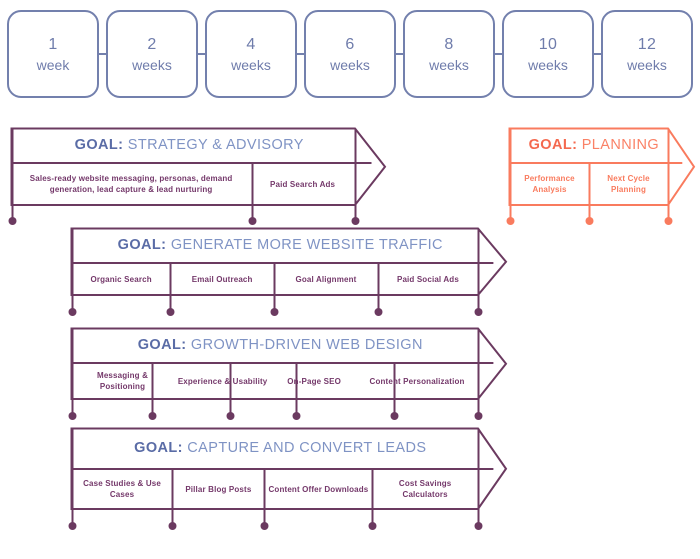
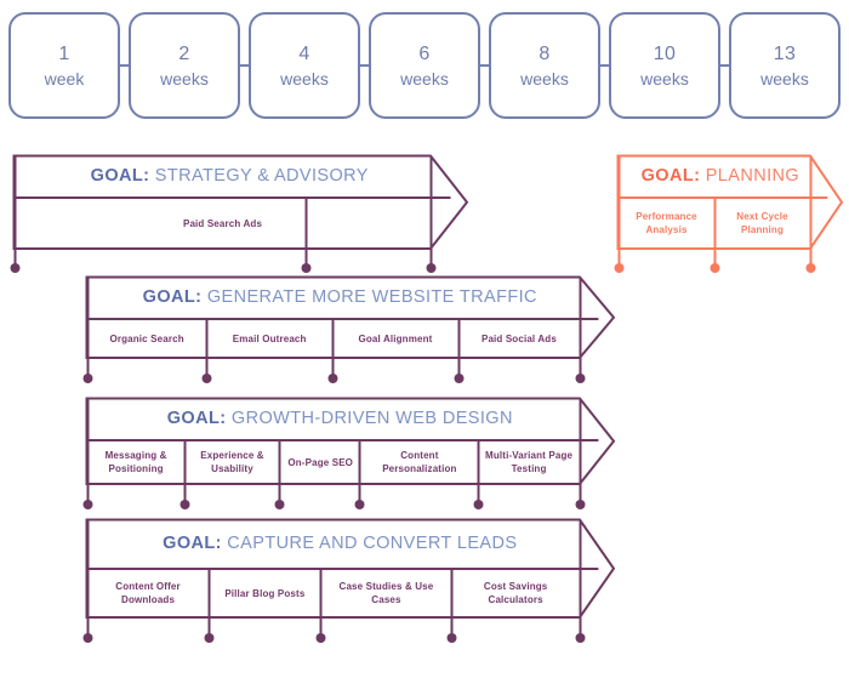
  1
  week
  2
  weeks
  4
  weeks
  6
  weeks
  8
  weeks
  10
  weeks
- 12
+ 13
  weeks
  GOAL: STRATEGY & ADVISORY
- Sales-ready website messaging, personas, demand generation, lead capture & lead nurturing
  Paid Search Ads
  GOAL: PLANNING
  Performance Analysis
  Next Cycle Planning
  GOAL: GENERATE MORE WEBSITE TRAFFIC
  Organic Search
  Email Outreach
  Goal Alignment
  Paid Social Ads
  GOAL: GROWTH-DRIVEN WEB DESIGN
  Messaging & Positioning
  Experience & Usability
  On-Page SEO
  Content Personalization
+ Multi-Variant Page Testing
  GOAL: CAPTURE AND CONVERT LEADS
- Case Studies & Use Cases
+ Content Offer Downloads
  Pillar Blog Posts
- Content Offer Downloads
+ Case Studies & Use Cases
  Cost Savings Calculators
